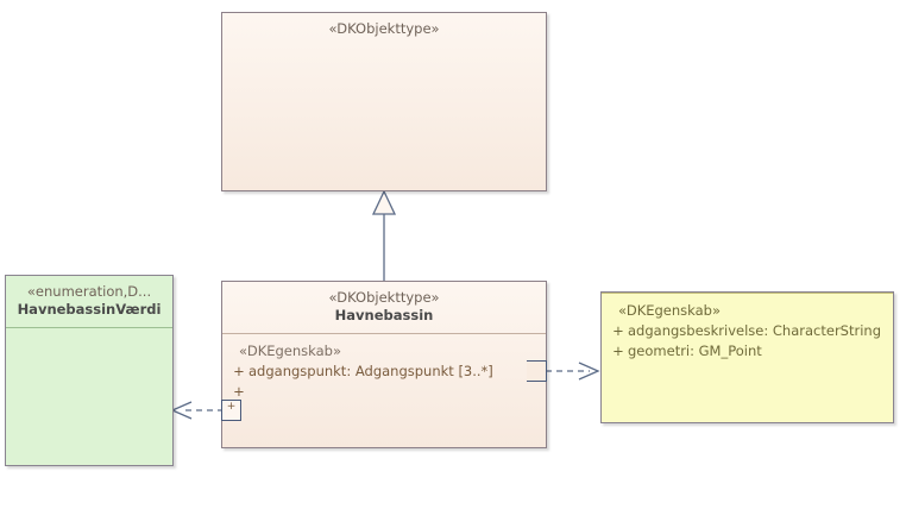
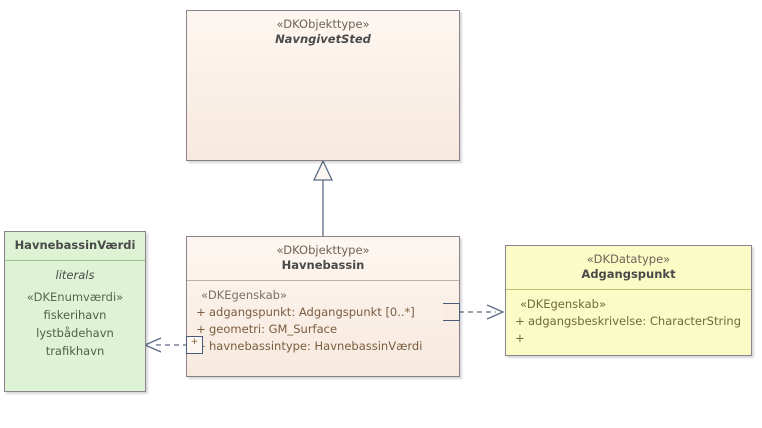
  «DKObjekttype»
+ NavngivetSted
  «DKObjekttype»
  Havnebassin
  «DKEgenskab»
  +
- adgangspunkt: Adgangspunkt [3..*]
+ adgangspunkt: Adgangspunkt [0..*]
  +
+ geometri: GM_Surface
+ havnebassintype: HavnebassinVærdi
  +
+ «DKDatatype»
+ Adgangspunkt
  «DKEgenskab»
  +
  adgangsbeskrivelse: CharacterString
  +
- geometri: GM_Point
- «enumeration,D...
  HavnebassinVærdi
+ literals
+ «DKEnumværdi»
+ fiskerihavn
+ lystbådehavn
+ trafikhavn
